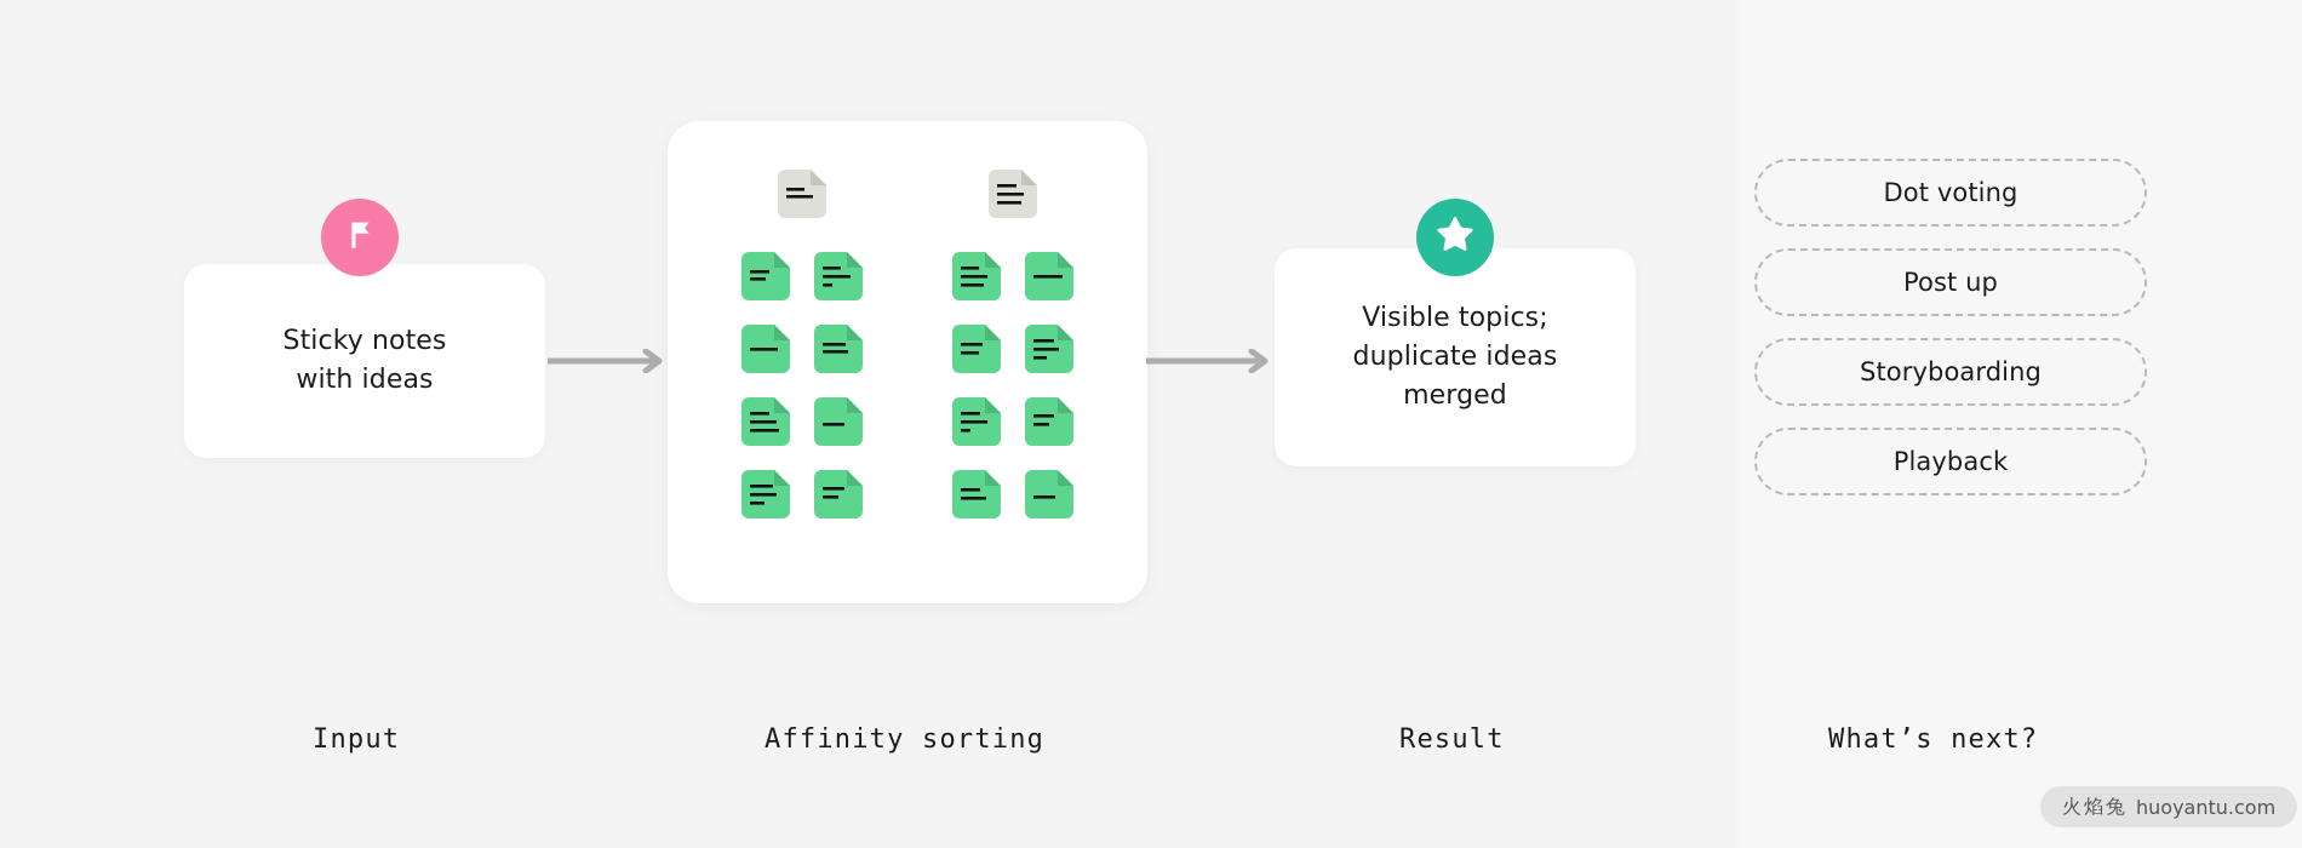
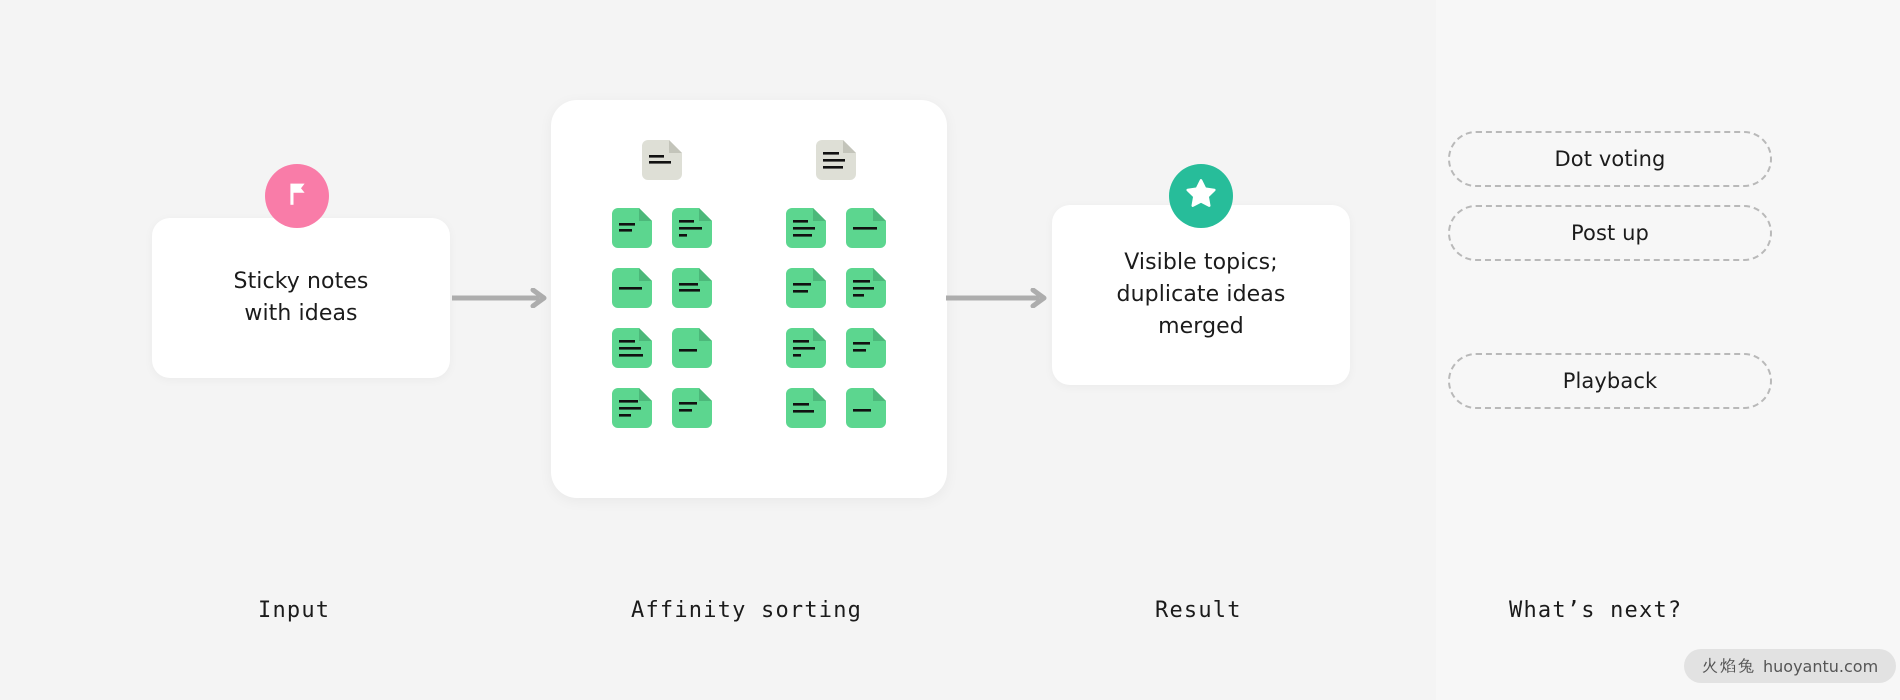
  Sticky notes
  with ideas
  Visible topics;
  duplicate ideas
  merged
  Dot voting
  Post up
- Storyboarding
  Playback
  Input
  Affinity sorting
  Result
  What’s next?
  火焰兔
  huoyantu.com
